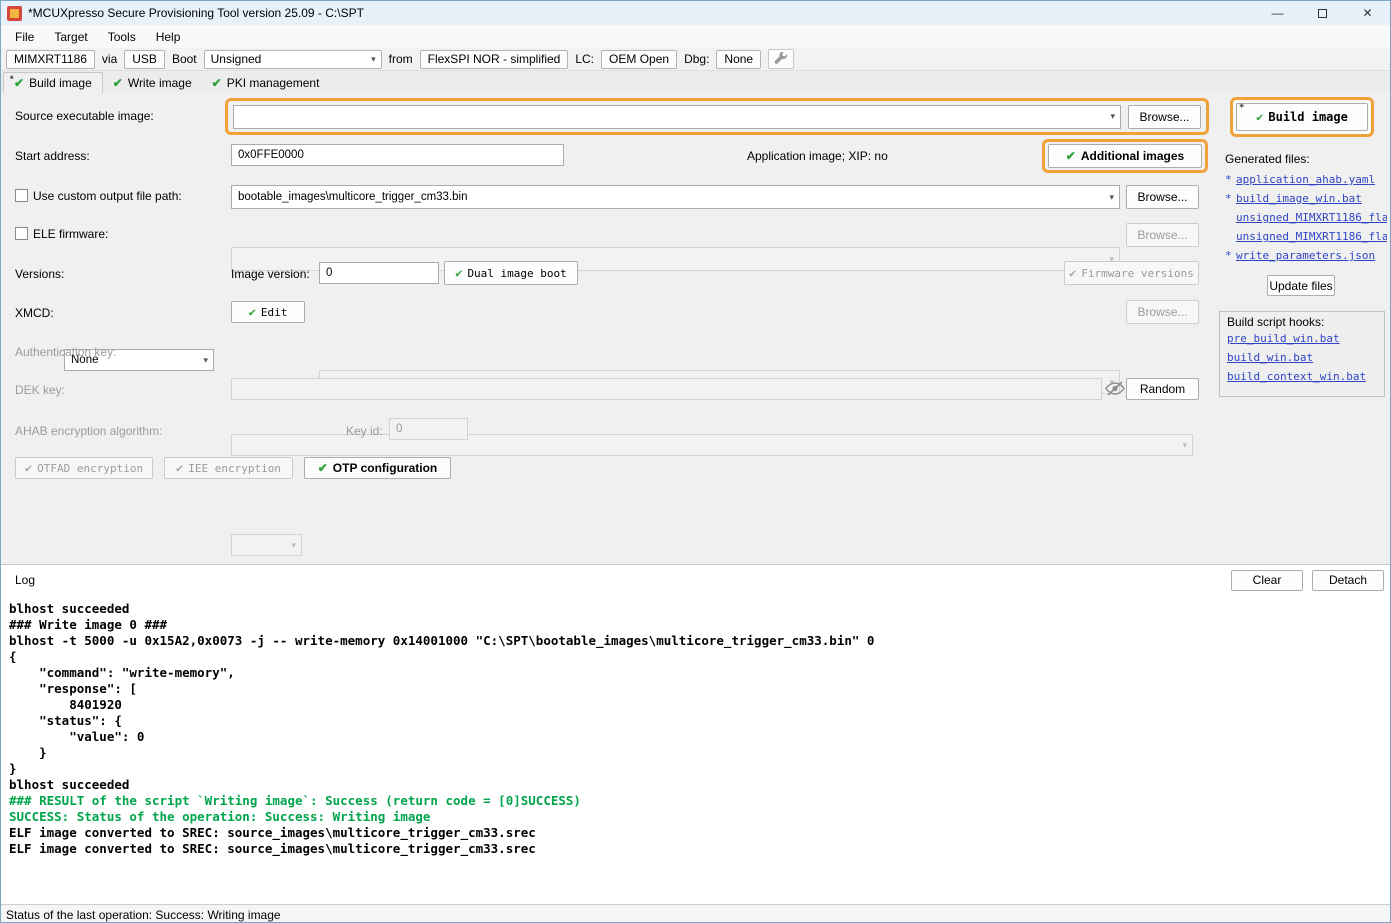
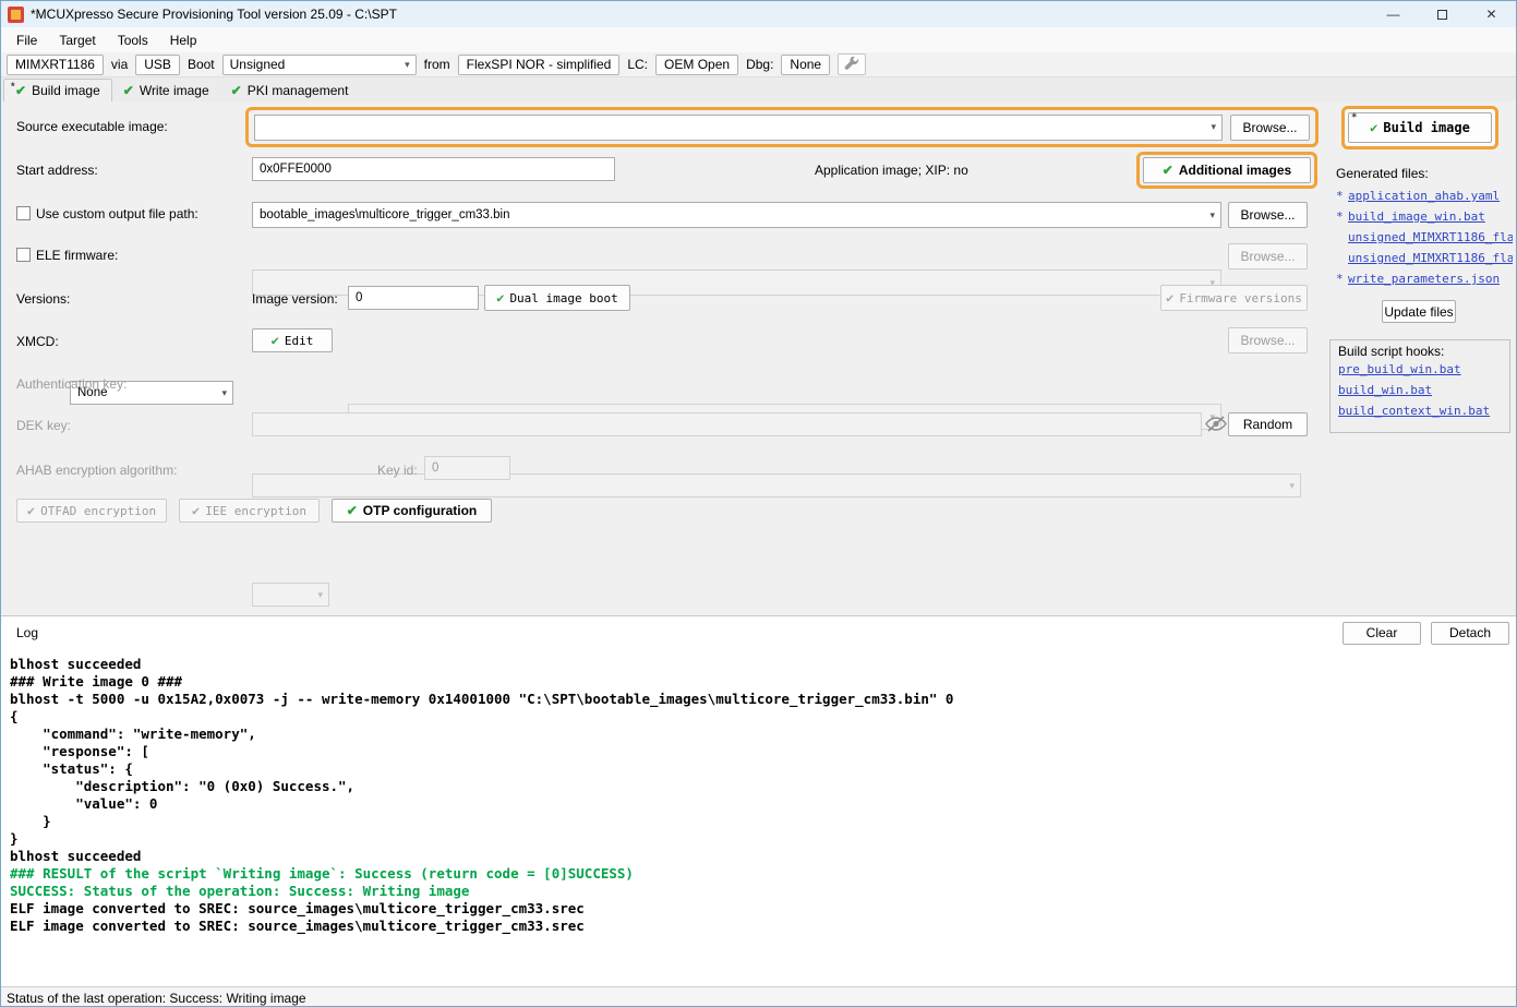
  *MCUXpresso Secure Provisioning Tool version 25.09 - C:\SPT
  —
  ✕
  File
  Target
  Tools
  Help
  MIMXRT1186
  via
  USB
  Boot
  Unsigned
  ▾
  from
  FlexSPI NOR - simplified
  LC:
  OEM Open
  Dbg:
  None
  *
  ✔
  Build image
  ✔
  Write image
  ✔
  PKI management
  Source executable image:
  ▾
  Browse...
  Start address:
  0x0FFE0000
  Application image; XIP: no
  ✔
  Additional images
  Use custom output file path:
  bootable_images\multicore_trigger_cm33.bin
  ▾
  Browse...
  ELE firmware:
  ▾
  Browse...
  Versions:
  Image version:
  0
  ✔
  Dual image boot
  ✔
  Firmware versions
  XMCD:
  None
  ▾
  ✔
  Edit
  ▾
  Browse...
  Authentication key:
  ▾
  DEK key:
  Random
  AHAB encryption algorithm:
  ▾
  Key id:
  0
  ✔
  OTFAD encryption
  ✔
  IEE encryption
  ✔
  OTP configuration
  *
  ✔
  Build image
  Generated files:
  *
  application_ahab.yaml
  *
  build_image_win.bat
  unsigned_MIMXRT1186_fla
  unsigned_MIMXRT1186_fla
  *
  write_parameters.json
  Update files
  Build script hooks:
  pre_build_win.bat
  build_win.bat
  build_context_win.bat
  Log
  Clear
  Detach
  blhost succeeded
  ### Write image 0 ###
  blhost -t 5000 -u 0x15A2,0x0073 -j -- write-memory 0x14001000 "C:\SPT\bootable_images\multicore_trigger_cm33.bin" 0
  {
  "command": "write-memory",
  "response": [
- 8401920
  "status": {
+ "description": "0 (0x0) Success.",
  "value": 0
  }
  }
  blhost succeeded
  ### RESULT of the script `Writing image`: Success (return code = [0]SUCCESS)
  SUCCESS: Status of the operation: Success: Writing image
  ELF image converted to SREC: source_images\multicore_trigger_cm33.srec
  ELF image converted to SREC: source_images\multicore_trigger_cm33.srec
  Status of the last operation: Success: Writing image
